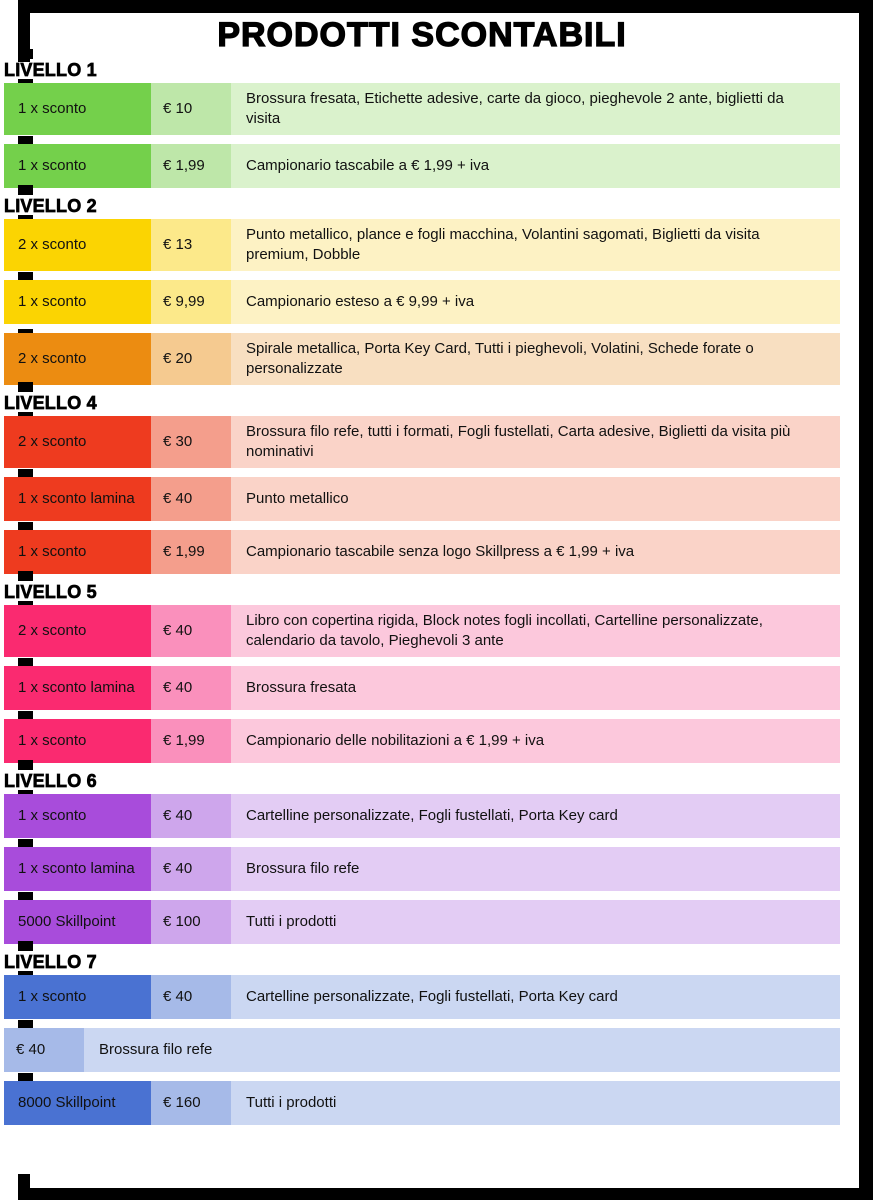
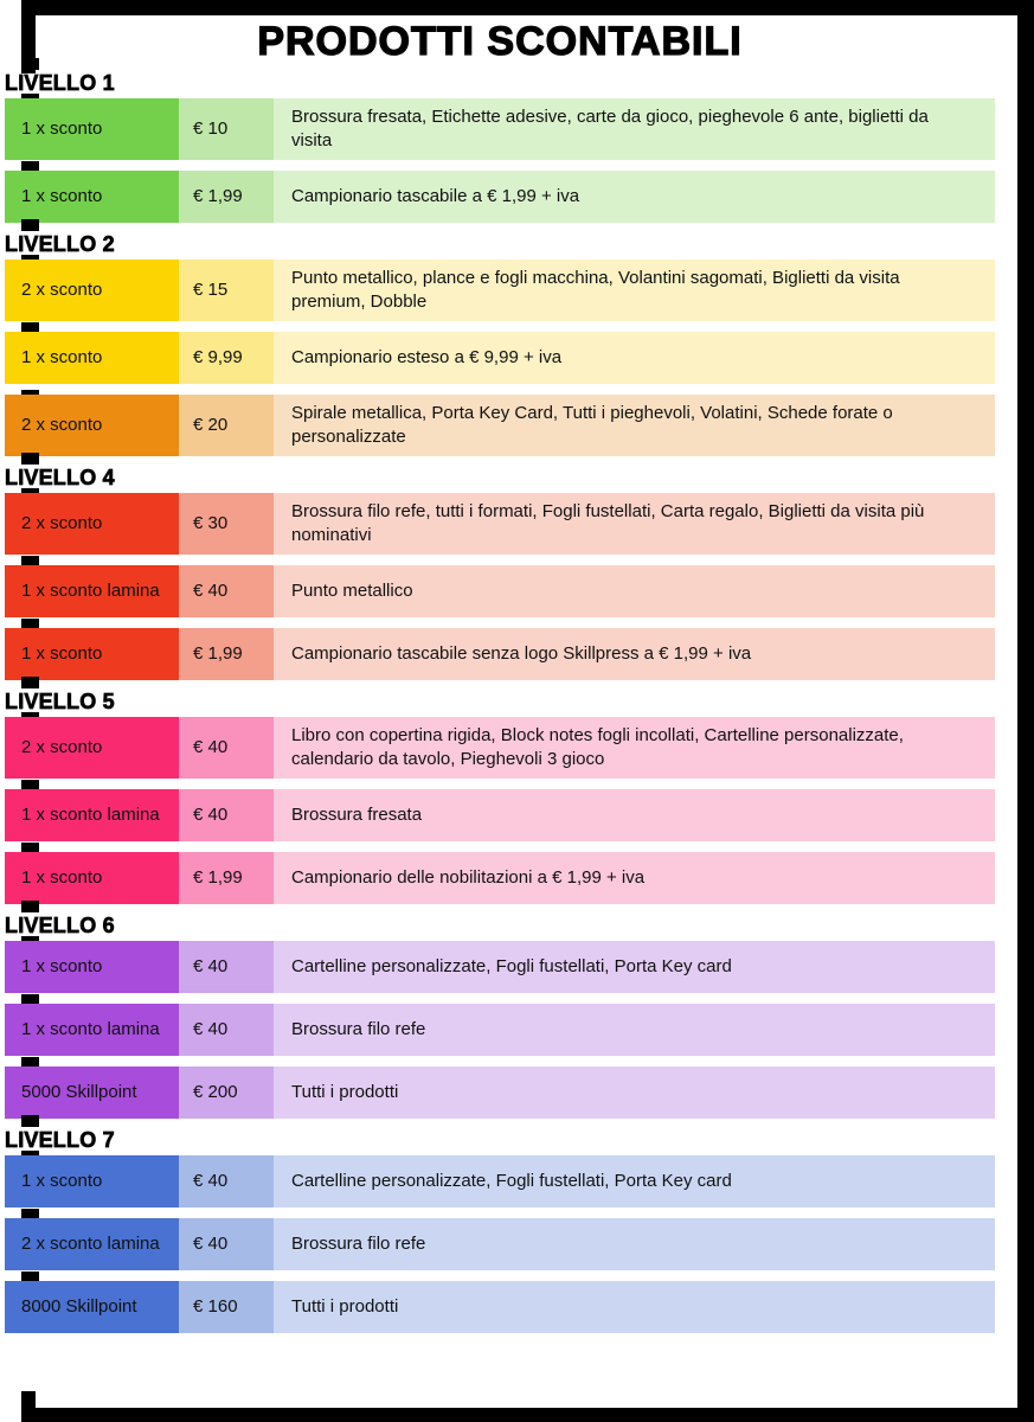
  PRODOTTI SCONTABILI
  LIVELLO 1
  1 x sconto
  € 10
- Brossura fresata, Etichette adesive, carte da gioco, pieghevole 2 ante, biglietti da visita
+ Brossura fresata, Etichette adesive, carte da gioco, pieghevole 6 ante, biglietti da visita
  1 x sconto
  € 1,99
  Campionario tascabile a € 1,99 + iva
  LIVELLO 2
  2 x sconto
- € 13
+ € 15
  Punto metallico, plance e fogli macchina, Volantini sagomati, Biglietti da visita premium, Dobble
  1 x sconto
  € 9,99
  Campionario esteso a € 9,99 + iva
  2 x sconto
  € 20
  Spirale metallica, Porta Key Card, Tutti i pieghevoli, Volatini, Schede forate o personalizzate
  LIVELLO 4
  2 x sconto
  € 30
- Brossura filo refe, tutti i formati, Fogli fustellati, Carta adesive, Biglietti da visita più nominativi
+ Brossura filo refe, tutti i formati, Fogli fustellati, Carta regalo, Biglietti da visita più nominativi
  1 x sconto lamina
  € 40
  Punto metallico
  1 x sconto
  € 1,99
  Campionario tascabile senza logo Skillpress a € 1,99 + iva
  LIVELLO 5
  2 x sconto
  € 40
- Libro con copertina rigida, Block notes fogli incollati, Cartelline personalizzate, calendario da tavolo, Pieghevoli 3 ante
+ Libro con copertina rigida, Block notes fogli incollati, Cartelline personalizzate, calendario da tavolo, Pieghevoli 3 gioco
  1 x sconto lamina
  € 40
  Brossura fresata
  1 x sconto
  € 1,99
  Campionario delle nobilitazioni a € 1,99 + iva
  LIVELLO 6
  1 x sconto
  € 40
  Cartelline personalizzate, Fogli fustellati, Porta Key card
  1 x sconto lamina
  € 40
  Brossura filo refe
  5000 Skillpoint
- € 100
+ € 200
  Tutti i prodotti
  LIVELLO 7
  1 x sconto
  € 40
  Cartelline personalizzate, Fogli fustellati, Porta Key card
+ 2 x sconto lamina
  € 40
  Brossura filo refe
  8000 Skillpoint
  € 160
  Tutti i prodotti
